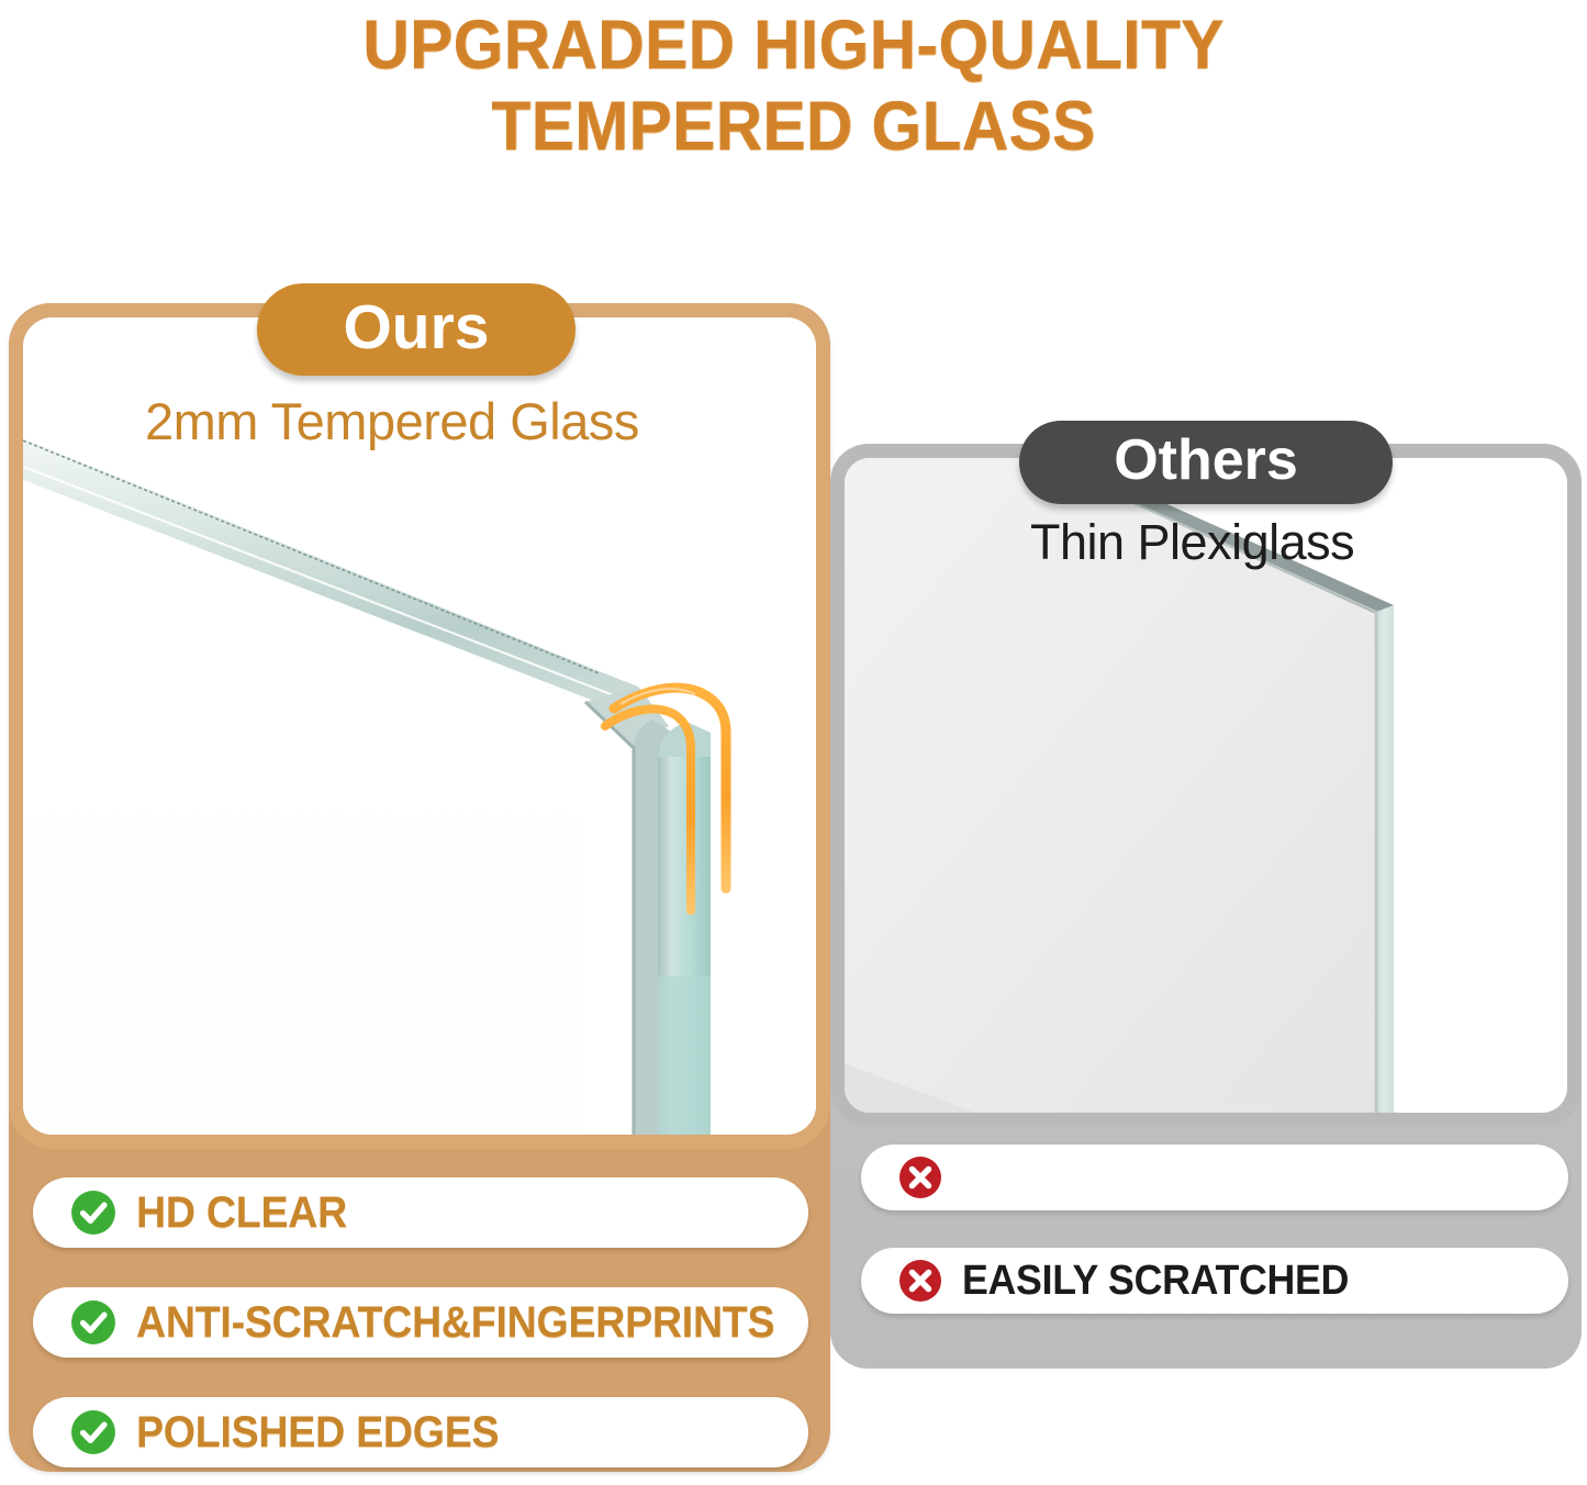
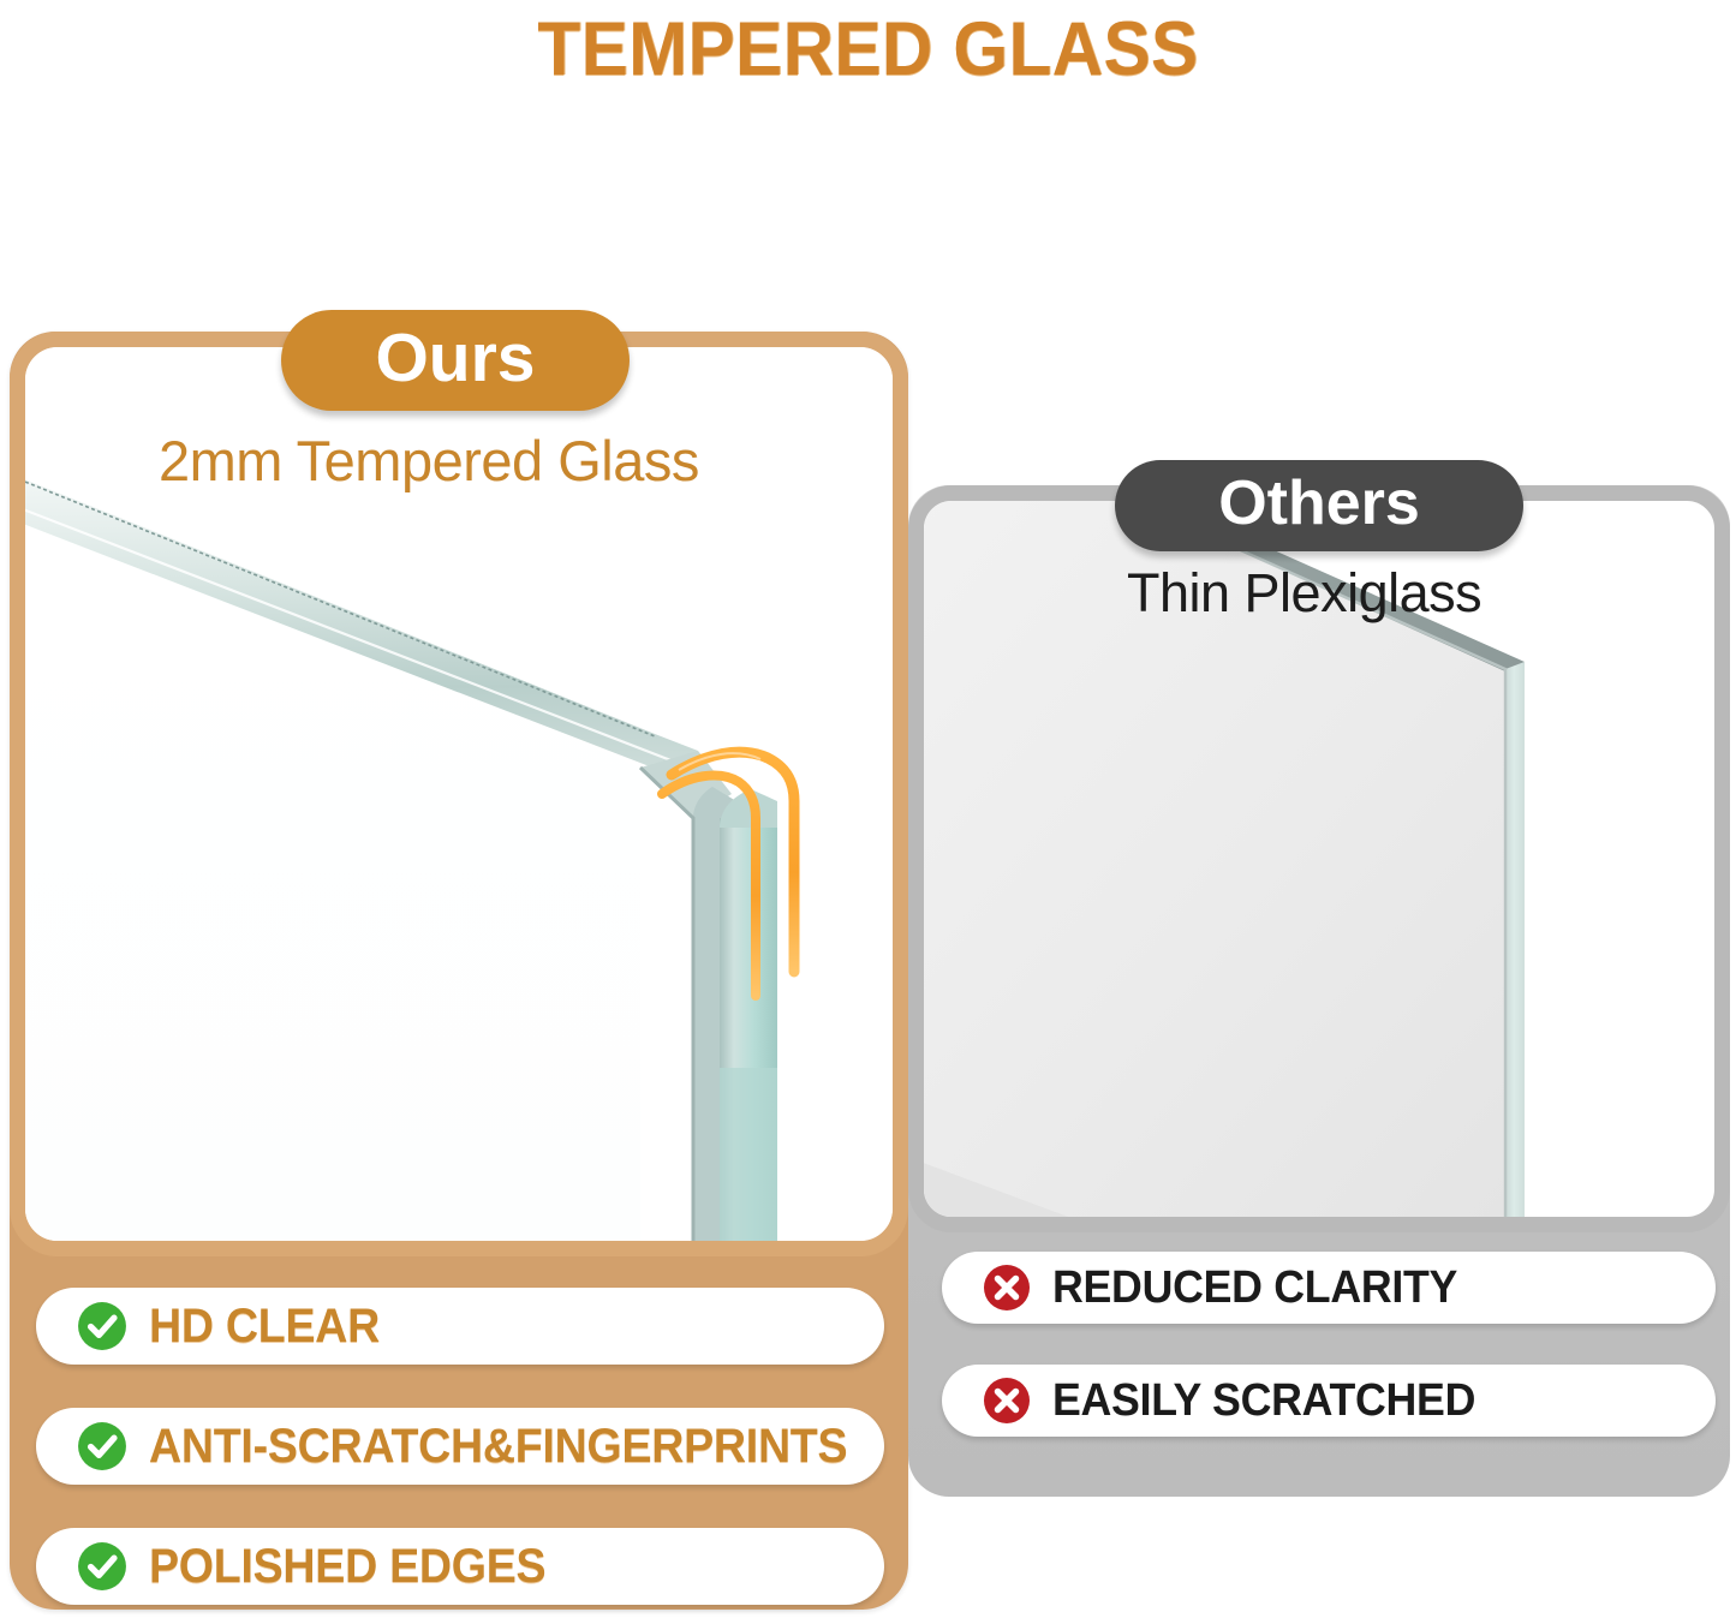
- UPGRADED HIGH-QUALITY
  TEMPERED GLASS
  Ours
  Others
  2mm Tempered Glass
  Thin Plexiglass
  HD CLEAR
  ANTI-SCRATCH&FINGERPRINTS
  POLISHED EDGES
+ REDUCED CLARITY
  EASILY SCRATCHED
